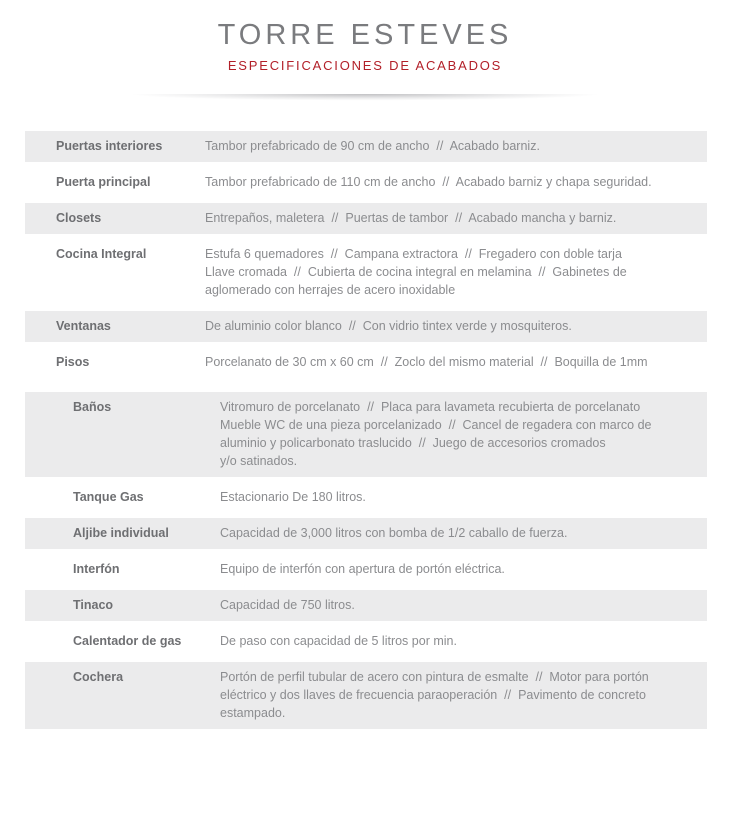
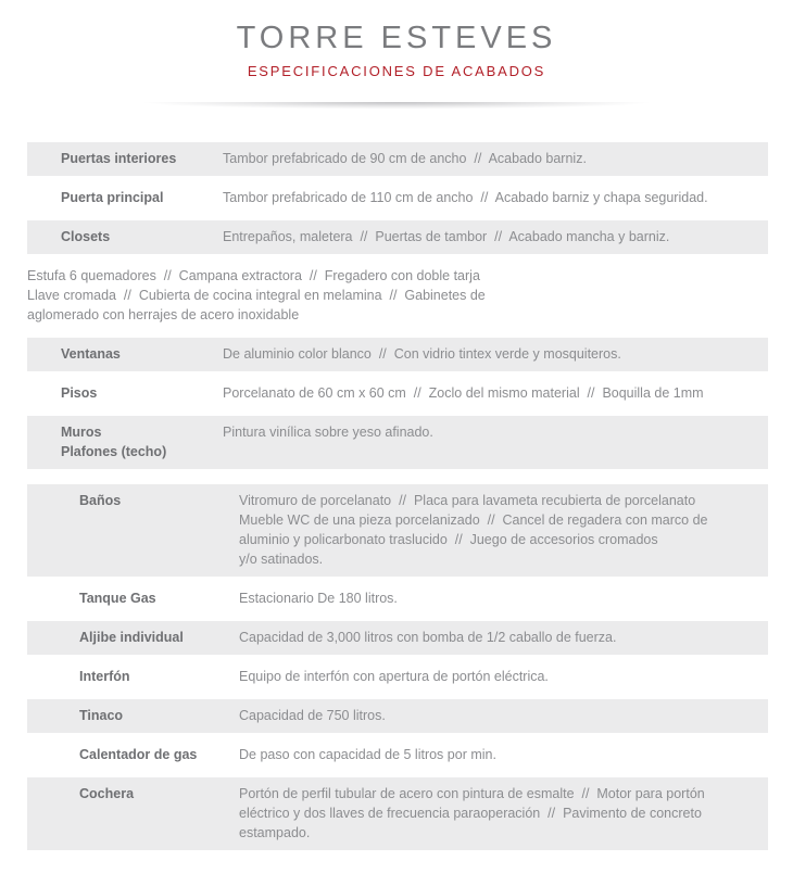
  TORRE ESTEVES
  ESPECIFICACIONES DE ACABADOS
  Puertas interiores
  Tambor prefabricado de 90 cm de ancho // Acabado barniz.
  Puerta principal
  Tambor prefabricado de 110 cm de ancho // Acabado barniz y chapa seguridad.
  Closets
  Entrepaños, maletera // Puertas de tambor // Acabado mancha y barniz.
- Cocina Integral
  Estufa 6 quemadores // Campana extractora // Fregadero con doble tarja
  Llave cromada // Cubierta de cocina integral en melamina // Gabinetes de
  aglomerado con herrajes de acero inoxidable
  Ventanas
  De aluminio color blanco // Con vidrio tintex verde y mosquiteros.
  Pisos
- Porcelanato de 30 cm x 60 cm // Zoclo del mismo material // Boquilla de 1mm
+ Porcelanato de 60 cm x 60 cm // Zoclo del mismo material // Boquilla de 1mm
+ Muros
+ Plafones (techo)
+ Pintura vinílica sobre yeso afinado.
  Baños
  Vitromuro de porcelanato // Placa para lavameta recubierta de porcelanato
  Mueble WC de una pieza porcelanizado // Cancel de regadera con marco de
  aluminio y policarbonato traslucido // Juego de accesorios cromados
  y/o satinados.
  Tanque Gas
  Estacionario De 180 litros.
  Aljibe individual
  Capacidad de 3,000 litros con bomba de 1/2 caballo de fuerza.
  Interfón
  Equipo de interfón con apertura de portón eléctrica.
  Tinaco
  Capacidad de 750 litros.
  Calentador de gas
  De paso con capacidad de 5 litros por min.
  Cochera
  Portón de perfil tubular de acero con pintura de esmalte // Motor para portón
  eléctrico y dos llaves de frecuencia paraoperación // Pavimento de concreto
  estampado.
